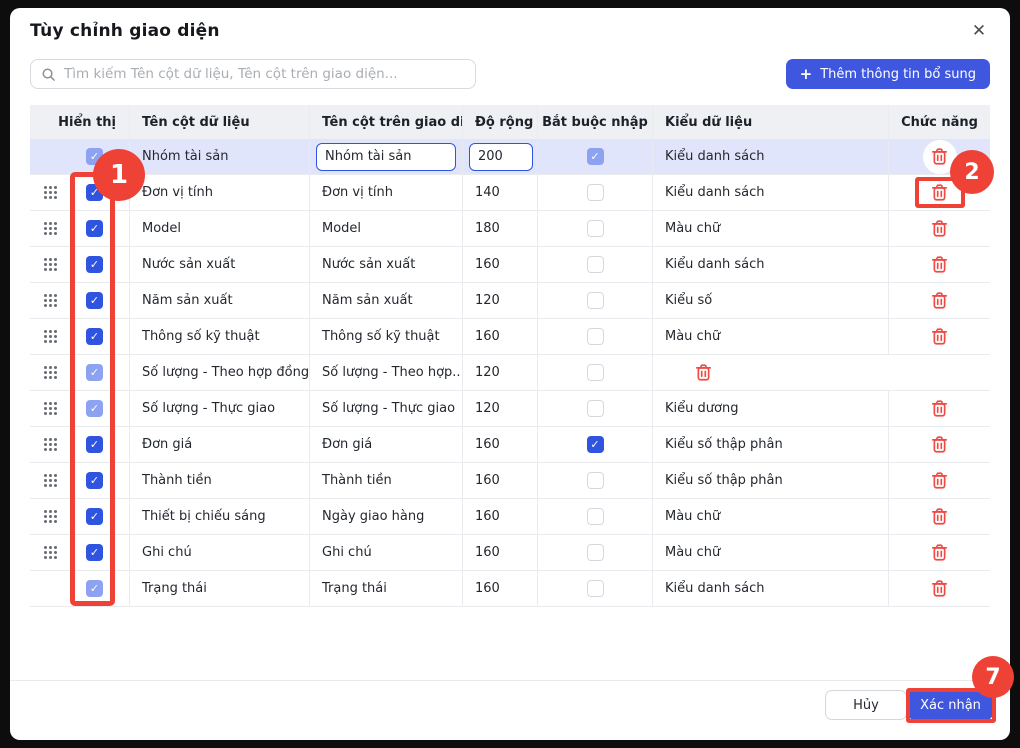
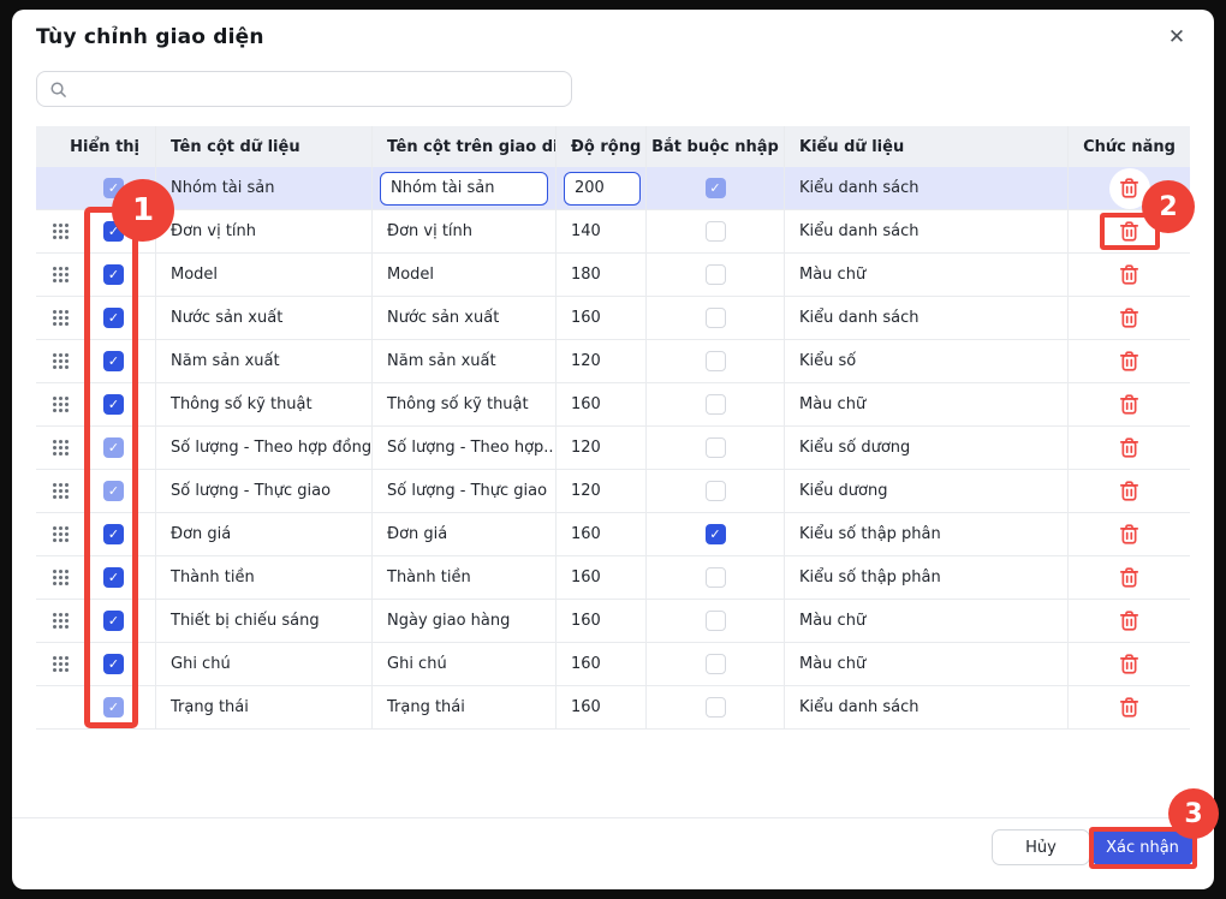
  Tùy chỉnh giao diện
  ✕
- Tìm kiếm Tên cột dữ liệu, Tên cột trên giao diện...
- +
- Thêm thông tin bổ sung
  Hiển thị
  Tên cột dữ liệu
  Tên cột trên giao d
  Độ rộng
  Bắt buộc nhập
  Kiểu dữ liệu
  Chức năng
  Nhóm tài sản
  Nhóm tài sản
  200
  Kiểu danh sách
  Đơn vị tính
  Đơn vị tính
  140
  Kiểu danh sách
  Model
  Model
  180
  Màu chữ
  Nước sản xuất
  Nước sản xuất
  160
  Kiểu danh sách
  Năm sản xuất
  Năm sản xuất
  120
  Kiểu số
  Thông số kỹ thuật
  Thông số kỹ thuật
  160
  Màu chữ
  Số lượng - Theo hợp đồng
  Số lượng - Theo hợp..
  120
+ Kiểu số dương
  Số lượng - Thực giao
  Số lượng - Thực giao
  120
  Kiểu dương
  Đơn giá
  Đơn giá
  160
  Kiểu số thập phân
  Thành tiền
  Thành tiền
  160
  Kiểu số thập phân
  Thiết bị chiếu sáng
  Ngày giao hàng
  160
  Màu chữ
  Ghi chú
  Ghi chú
  160
  Màu chữ
  Trạng thái
  Trạng thái
  160
  Kiểu danh sách
  Hủy
  Xác nhận
  1
  2
- 7
+ 3
